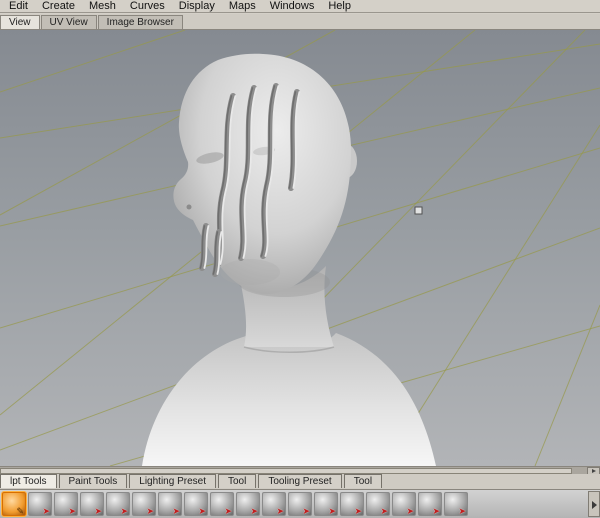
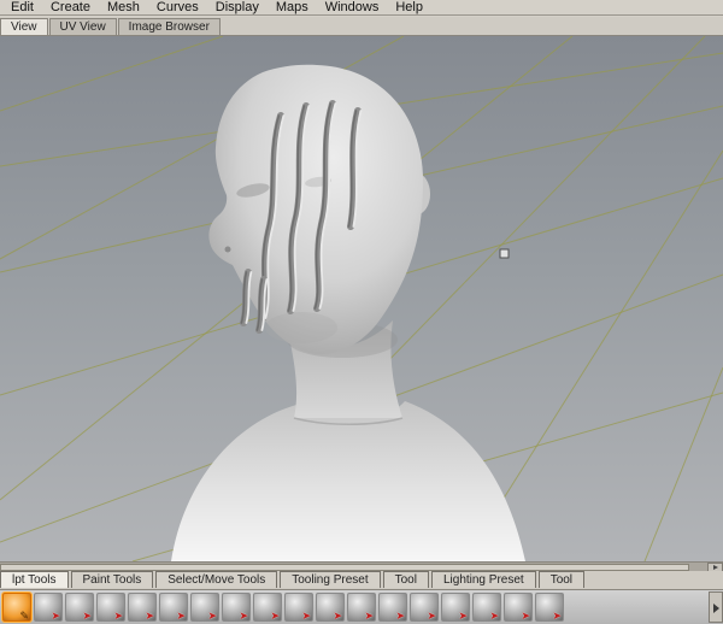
  Edit
  Create
  Mesh
  Curves
  Display
  Maps
  Windows
  Help
  View
  UV View
  Image Browser
  lpt Tools
  Paint Tools
+ Select/Move Tools
- Lighting Preset
+ Tooling Preset
  Tool
- Tooling Preset
+ Lighting Preset
  Tool
